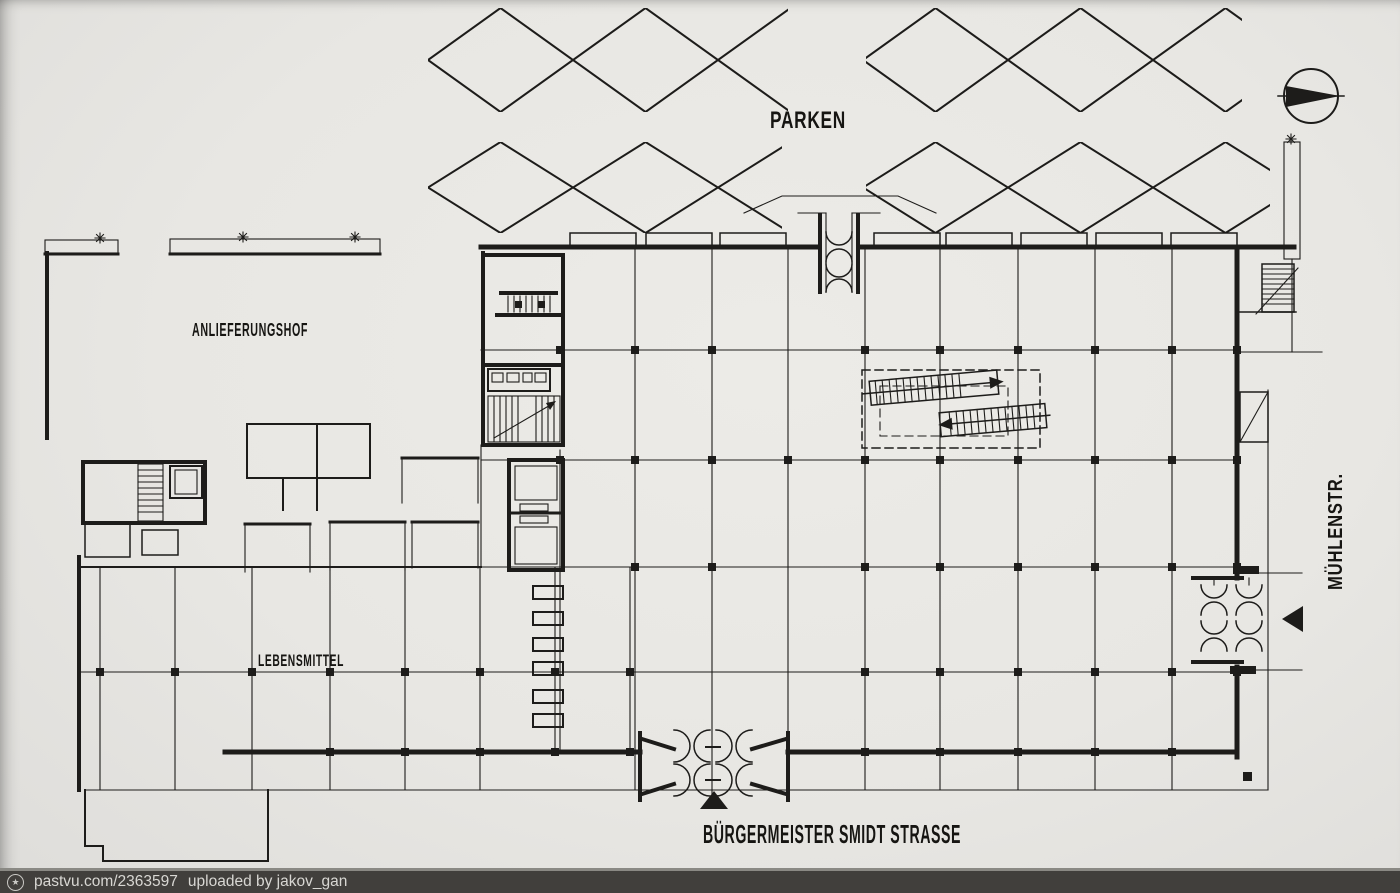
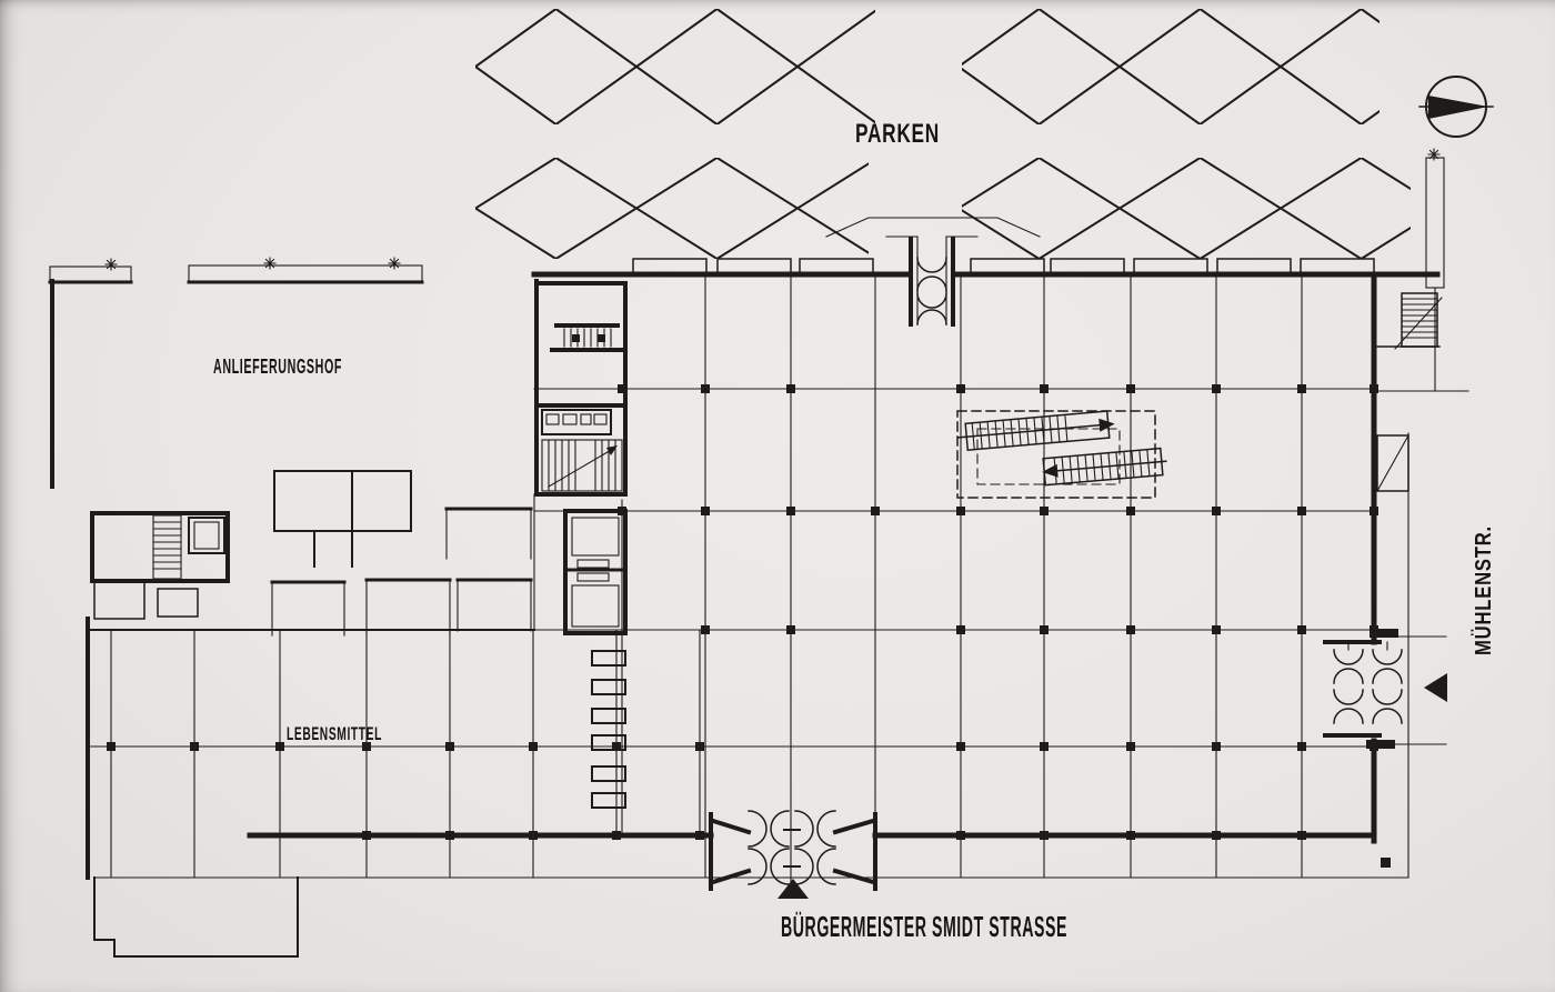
  PARKEN
  ANLIEFERUNGSHOF
  LEBENSMITTEL
  BÜRGERMEISTER SMIDT STRASSE
- ★
- pastvu.com/2363597
- uploaded by jakov_gan
